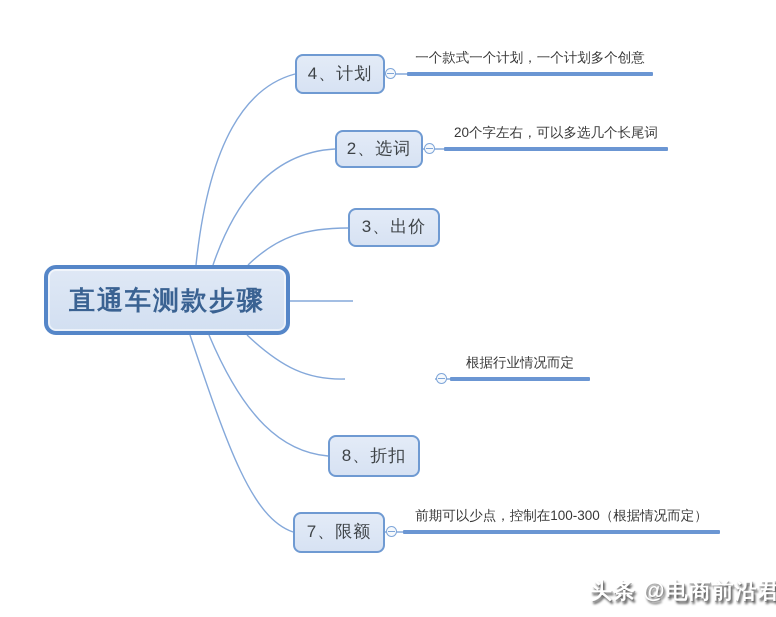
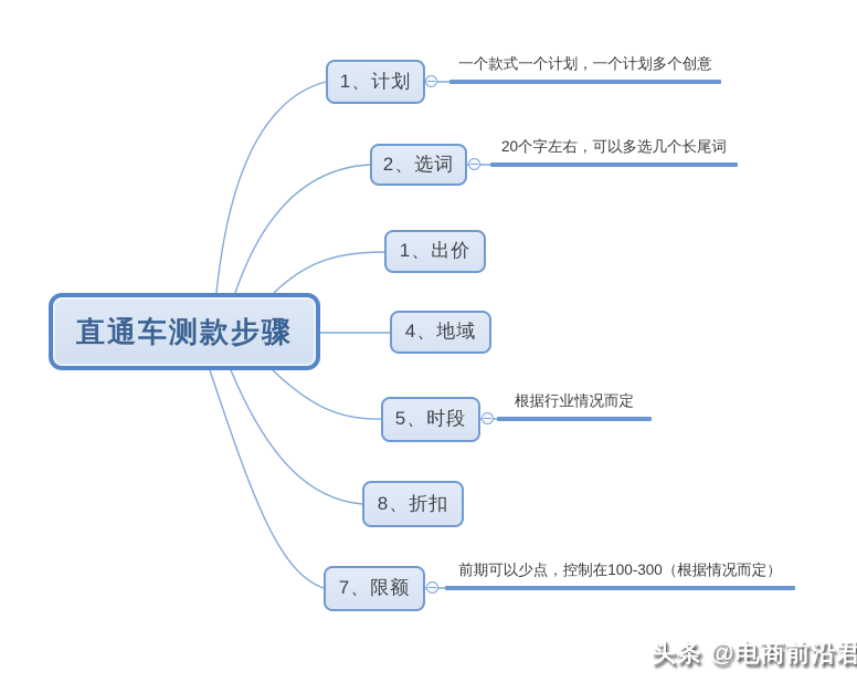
  直通车测款步骤
- 4、计划
+ 1、计划
  2、选词
- 3、出价
+ 1、出价
+ 4、地域
+ 5、时段
  8、折扣
  7、限额
  一个款式一个计划，一个计划多个创意
  20个字左右，可以多选几个长尾词
  根据行业情况而定
  前期可以少点，控制在100-300（根据情况而定）
  头条 @电商前沿君
